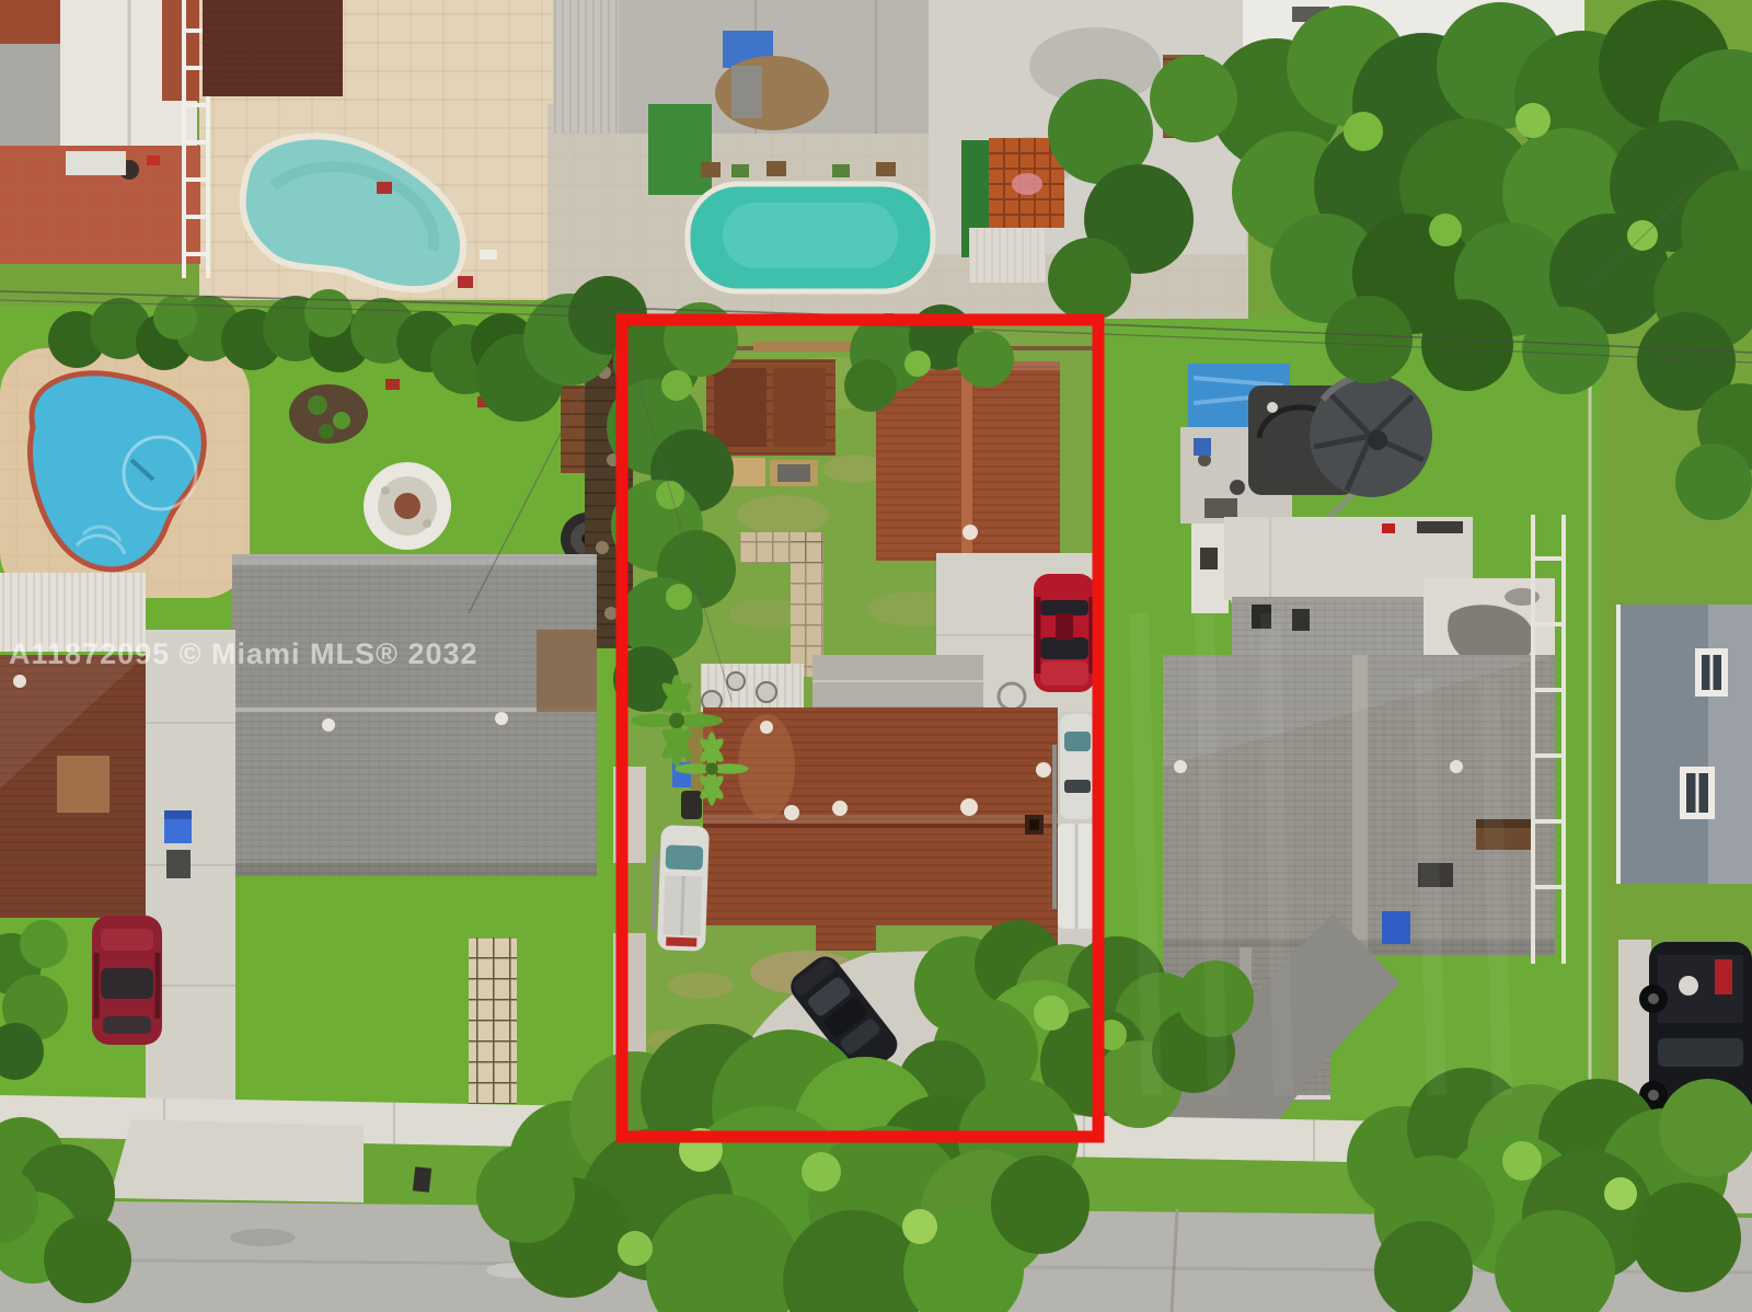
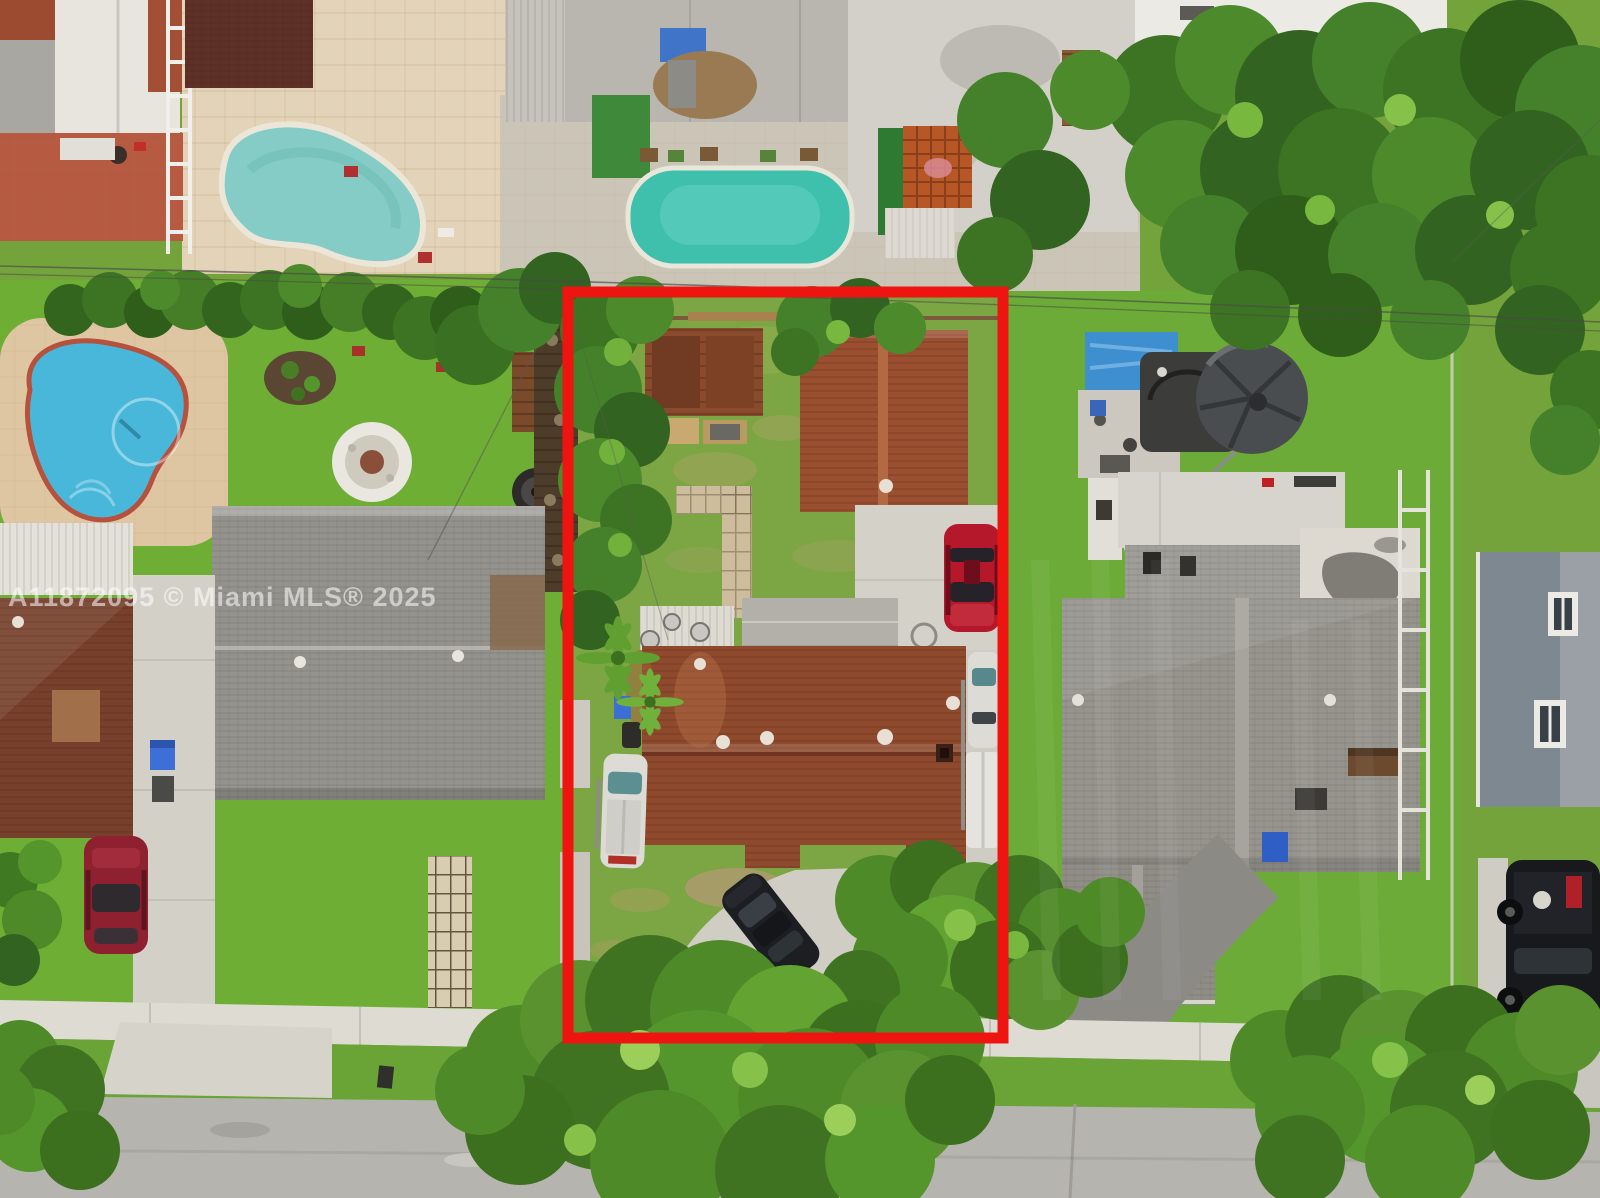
- A11872095 © Miami MLS® 2032
+ A11872095 © Miami MLS® 2025
